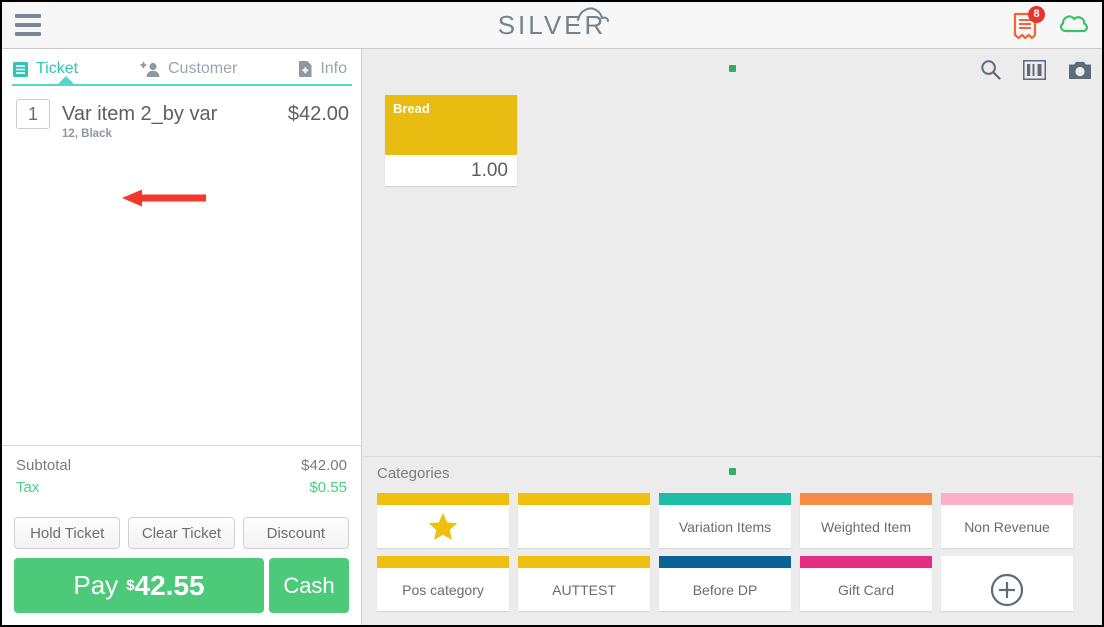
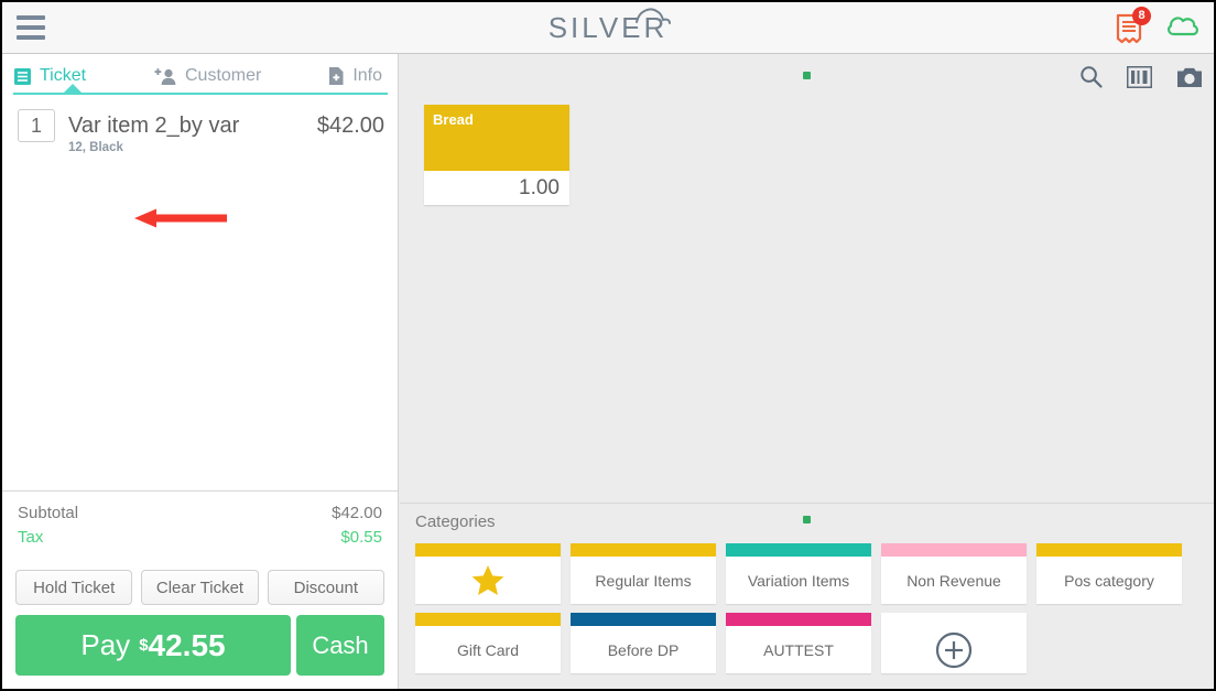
  SILVER
  8
  Ticket
  Customer
  Info
  1
  Var item 2_by var
  12, Black
  $42.00
  Subtotal
  $42.00
  Tax
  $0.55
  Hold Ticket
  Clear Ticket
  Discount
  Pay
  $
  42.55
  Cash
  Bread
  1.00
  Categories
+ Regular Items
  Variation Items
- Weighted Item
  Non Revenue
  Pos category
- AUTTEST
+ Gift Card
  Before DP
- Gift Card
+ AUTTEST
